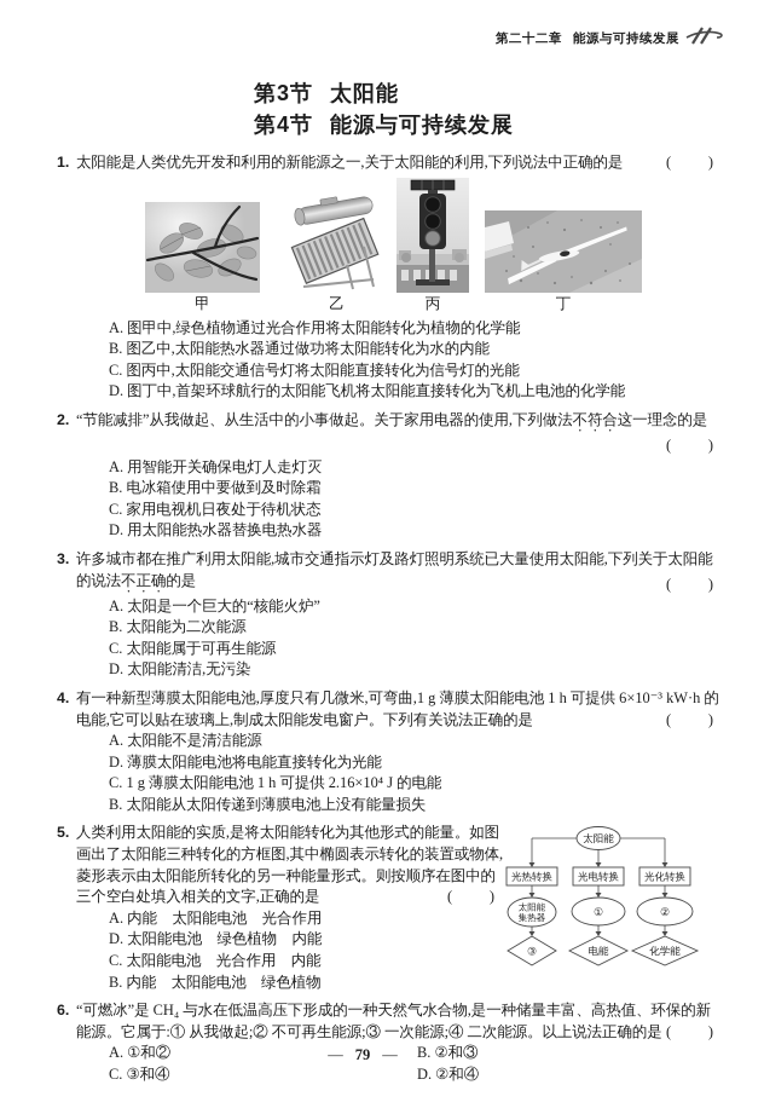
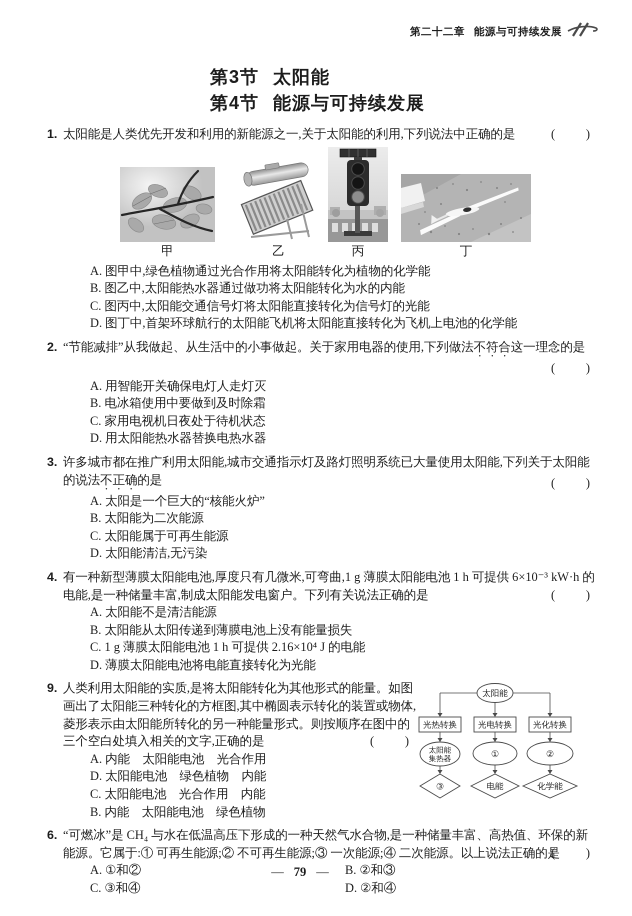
  第二十二章 能源与可持续发展
  第3节 太阳能
  第4节 能源与可持续发展
  1.
  太阳能是人类优先开发和利用的新能源之一,关于太阳能的利用,下列说法中正确的是
  ( )
  甲
  乙
  丙
  丁
  A. 图甲中,绿色植物通过光合作用将太阳能转化为植物的化学能
  B. 图乙中,太阳能热水器通过做功将太阳能转化为水的内能
  C. 图丙中,太阳能交通信号灯将太阳能直接转化为信号灯的光能
  D. 图丁中,首架环球航行的太阳能飞机将太阳能直接转化为飞机上电池的化学能
  2.
  “节能减排”从我做起、从生活中的小事做起。关于家用电器的使用,下列做法不符合这一理念的是
  ( )
  A. 用智能开关确保电灯人走灯灭
  B. 电冰箱使用中要做到及时除霜
  C. 家用电视机日夜处于待机状态
  D. 用太阳能热水器替换电热水器
  3.
  许多城市都在推广利用太阳能,城市交通指示灯及路灯照明系统已大量使用太阳能,下列关于太阳能的说法不正确的是
  ( )
  A. 太阳是一个巨大的“核能火炉”
  B. 太阳能为二次能源
  C. 太阳能属于可再生能源
  D. 太阳能清洁,无污染
  4.
- 有一种新型薄膜太阳能电池,厚度只有几微米,可弯曲,1 g 薄膜太阳能电池 1 h 可提供 6×10⁻³ kW·h 的电能,它可以贴在玻璃上,制成太阳能发电窗户。下列有关说法正确的是
+ 有一种新型薄膜太阳能电池,厚度只有几微米,可弯曲,1 g 薄膜太阳能电池 1 h 可提供 6×10⁻³ kW·h 的电能,是一种储量丰富,制成太阳能发电窗户。下列有关说法正确的是
  ( )
  A. 太阳能不是清洁能源
- D. 薄膜太阳能电池将电能直接转化为光能
+ B. 太阳能从太阳传递到薄膜电池上没有能量损失
  C. 1 g 薄膜太阳能电池 1 h 可提供 2.16×10⁴ J 的电能
- B. 太阳能从太阳传递到薄膜电池上没有能量损失
+ D. 薄膜太阳能电池将电能直接转化为光能
- 5.
+ 9.
  人类利用太阳能的实质,是将太阳能转化为其他形式的能量。如图画出了太阳能三种转化的方框图,其中椭圆表示转化的装置或物体,菱形表示由太阳能所转化的另一种能量形式。则按顺序在图中的三个空白处填入相关的文字,正确的是
  ( )
  A. 内能 太阳能电池 光合作用
  D. 太阳能电池 绿色植物 内能
  C. 太阳能电池 光合作用 内能
  B. 内能 太阳能电池 绿色植物
  太阳能
  光热转换
  光电转换
  光化转换
  太阳能
  集热器
  ①
  ②
  ③
  电能
  化学能
  6.
- “可燃冰”是 CH₄ 与水在低温高压下形成的一种天然气水合物,是一种储量丰富、高热值、环保的新能源。它属于:① 从我做起;② 不可再生能源;③ 一次能源;④ 二次能源。以上说法正确的是
+ “可燃冰”是 CH₄ 与水在低温高压下形成的一种天然气水合物,是一种储量丰富、高热值、环保的新能源。它属于:① 可再生能源;② 不可再生能源;③ 一次能源;④ 二次能源。以上说法正确的是
  ( )
  A. ①和②
  B. ②和③
  C. ③和④
  D. ②和④
  — 79 —
